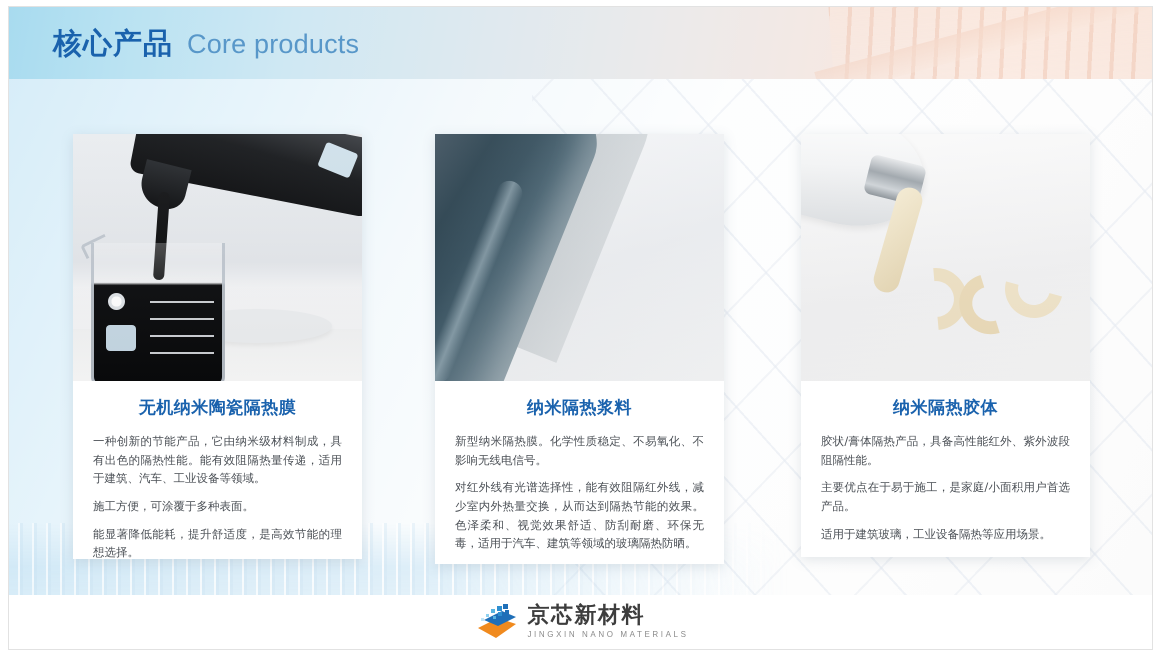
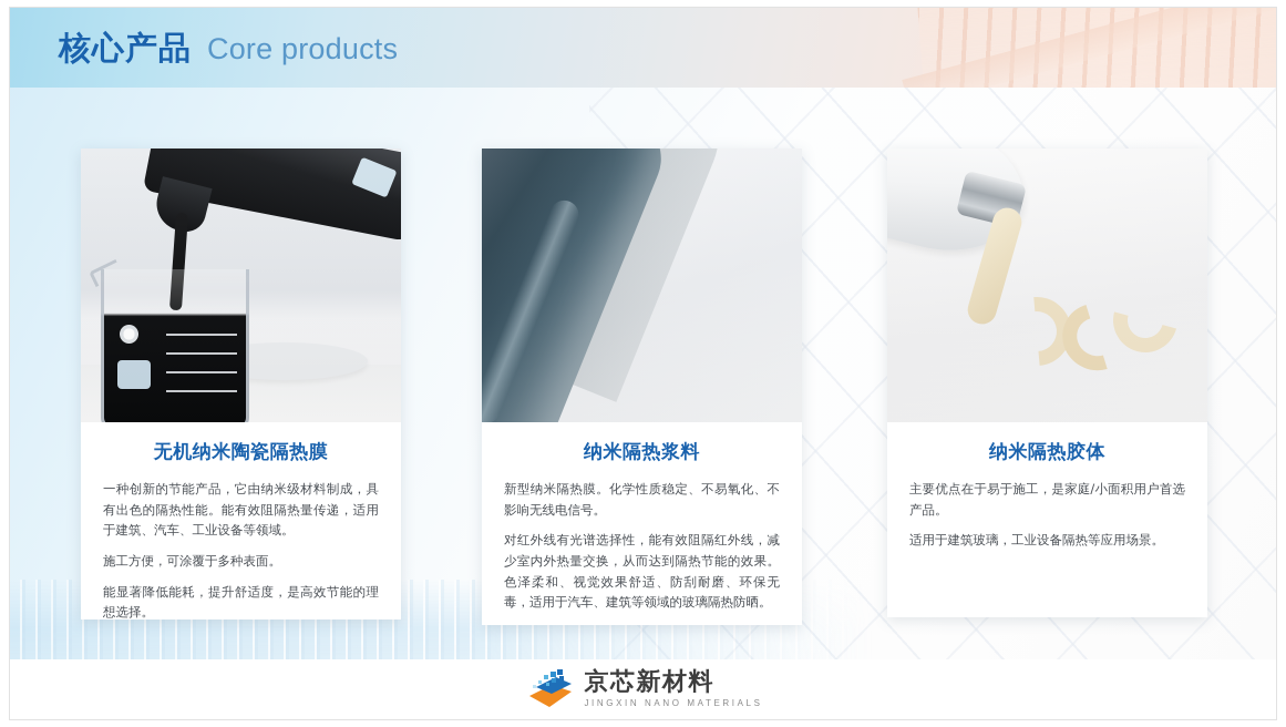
  核心产品
  Core products
  无机纳米陶瓷隔热膜
  一种创新的节能产品，它由纳米级材料制成，具有出色的隔热性能。能有效阻隔热量传递，适用于建筑、汽车、工业设备等领域。
  施工方便，可涂覆于多种表面。
  能显著降低能耗，提升舒适度，是高效节能的理想选择。
  纳米隔热浆料
  新型纳米隔热膜。化学性质稳定、不易氧化、不影响无线电信号。
  对红外线有光谱选择性，能有效阻隔红外线，减少室内外热量交换，从而达到隔热节能的效果。色泽柔和、视觉效果舒适、防刮耐磨、环保无毒，适用于汽车、建筑等领域的玻璃隔热防晒。
  纳米隔热胶体
- 胶状/膏体隔热产品，具备高性能红外、紫外波段阻隔性能。
  主要优点在于易于施工，是家庭/小面积用户首选产品。
  适用于建筑玻璃，工业设备隔热等应用场景。
  京芯新材料
  JINGXIN NANO MATERIALS
